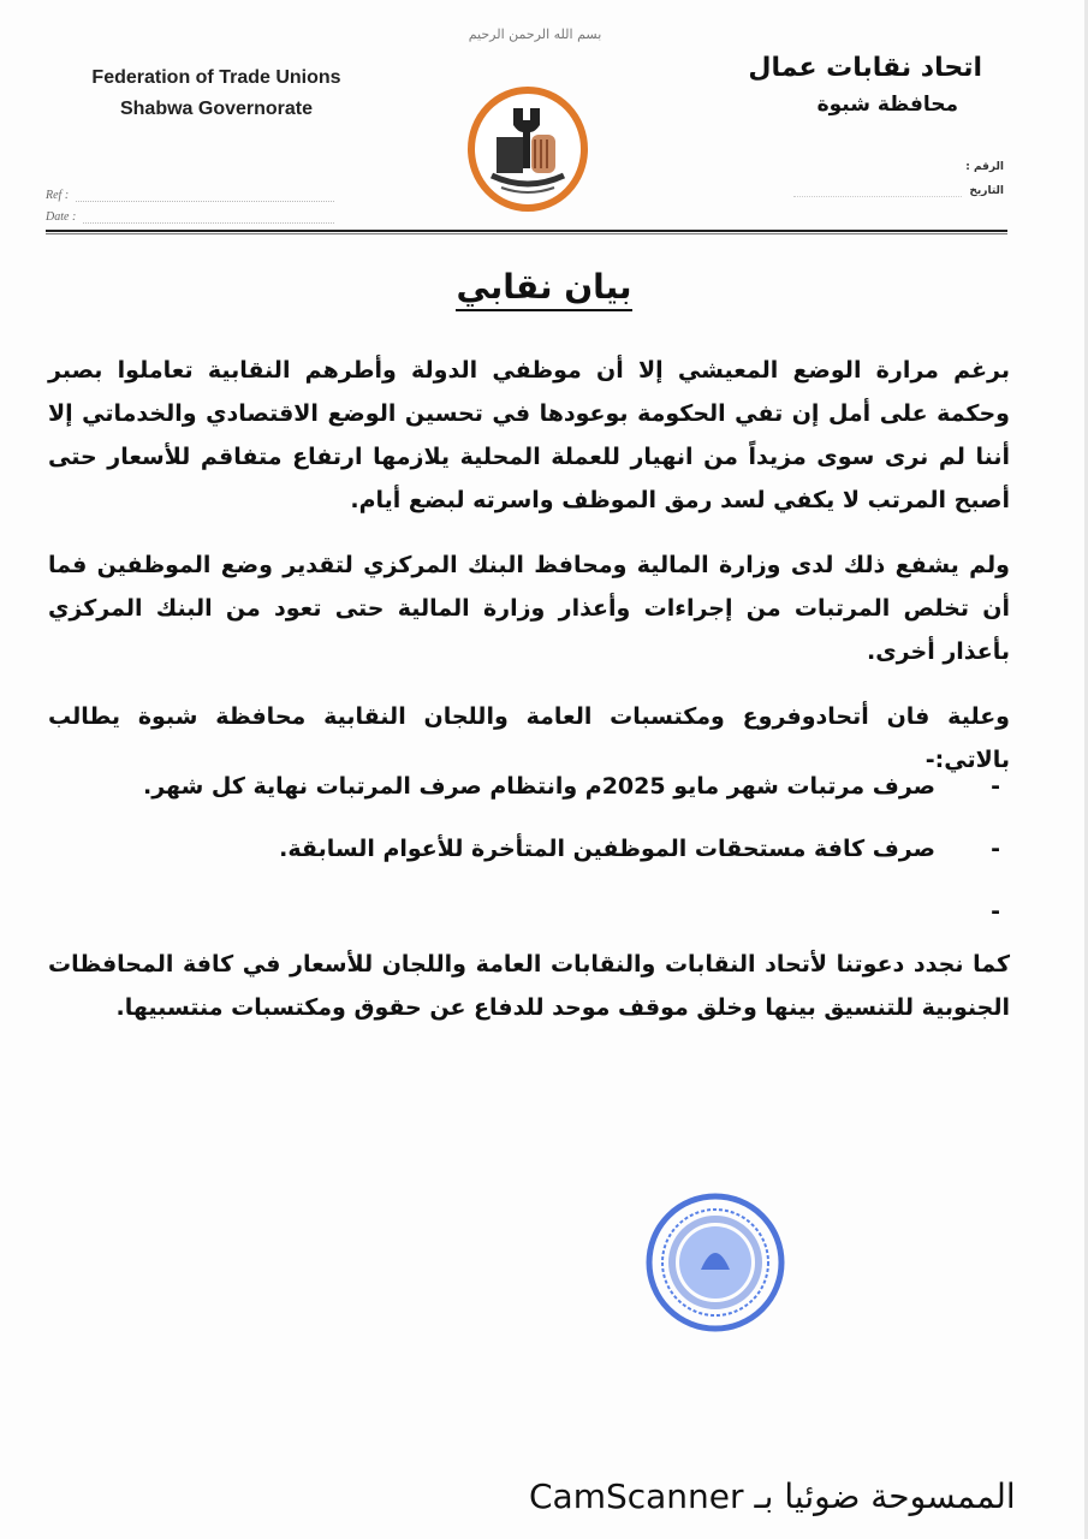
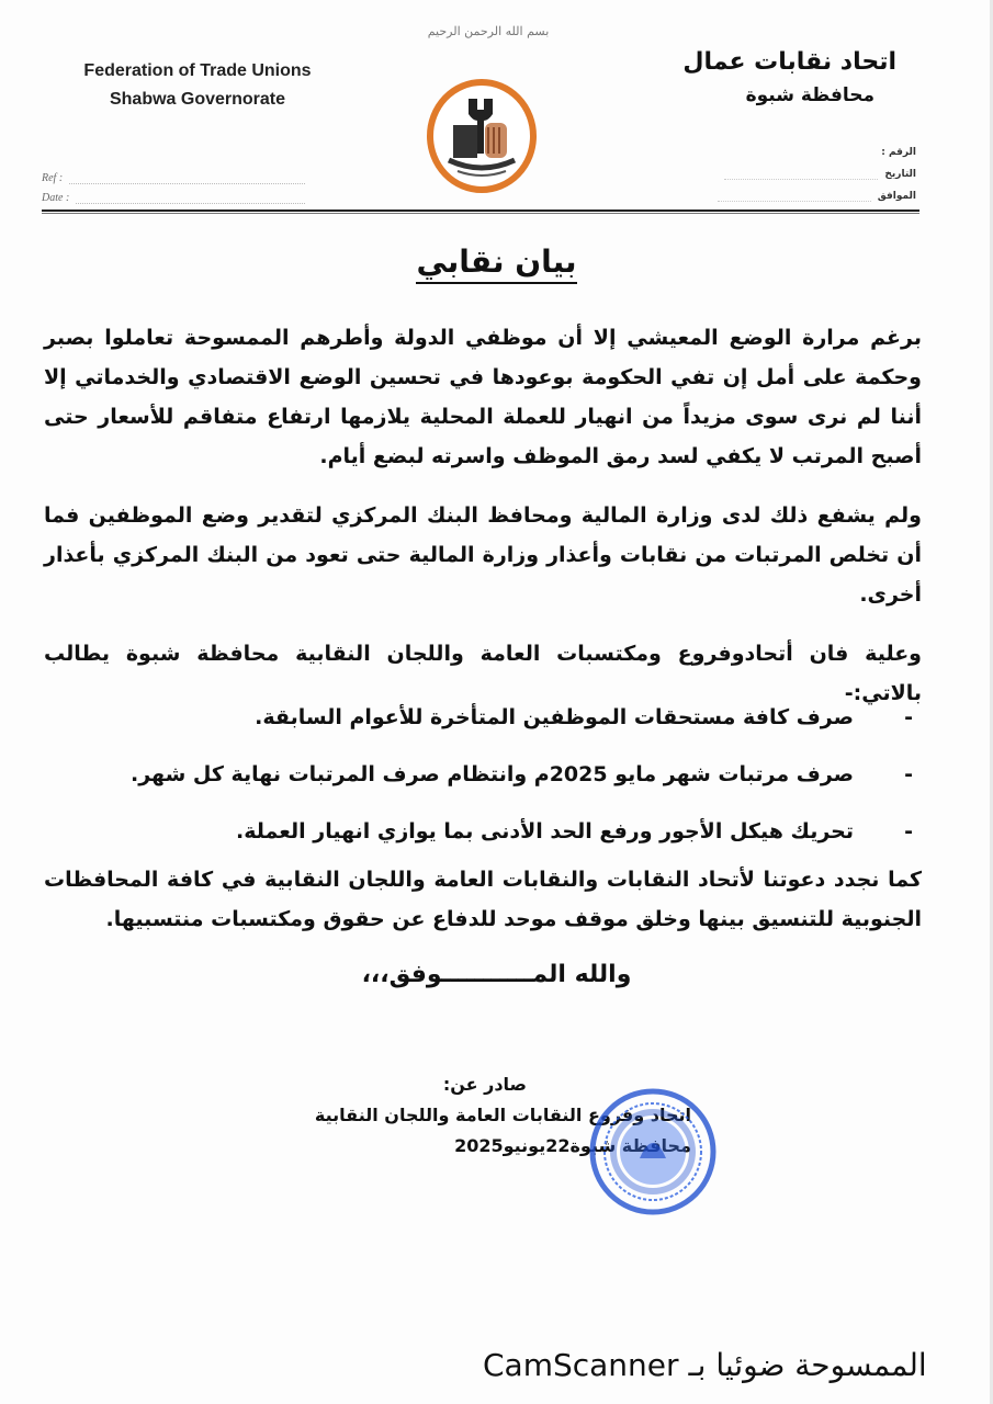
  بسم الله الرحمن الرحيم
  Federation of Trade Unions
  Shabwa Governorate
  اتحاد نقابات عمال
  محافظة شبوة
  Ref :
  Date :
  الرقم :
  التاريخ
+ الموافق
  بيان نقابي
- برغم مرارة الوضع المعيشي إلا أن موظفي الدولة وأطرهم النقابية تعاملوا بصبر وحكمة على أمل إن تفي الحكومة بوعودها في تحسين الوضع الاقتصادي والخدماتي إلا أننا لم نرى سوى مزيداً من انهيار للعملة المحلية يلازمها ارتفاع متفاقم للأسعار حتى أصبح المرتب لا يكفي لسد رمق الموظف واسرته لبضع أيام.
+ برغم مرارة الوضع المعيشي إلا أن موظفي الدولة وأطرهم الممسوحة تعاملوا بصبر وحكمة على أمل إن تفي الحكومة بوعودها في تحسين الوضع الاقتصادي والخدماتي إلا أننا لم نرى سوى مزيداً من انهيار للعملة المحلية يلازمها ارتفاع متفاقم للأسعار حتى أصبح المرتب لا يكفي لسد رمق الموظف واسرته لبضع أيام.
- ولم يشفع ذلك لدى وزارة المالية ومحافظ البنك المركزي لتقدير وضع الموظفين فما أن تخلص المرتبات من إجراءات وأعذار وزارة المالية حتى تعود من البنك المركزي بأعذار أخرى.
+ ولم يشفع ذلك لدى وزارة المالية ومحافظ البنك المركزي لتقدير وضع الموظفين فما أن تخلص المرتبات من نقابات وأعذار وزارة المالية حتى تعود من البنك المركزي بأعذار أخرى.
  وعلية فان أتحادوفروع ومكتسبات العامة واللجان النقابية محافظة شبوة يطالب بالاتي:-
  -
- صرف مرتبات شهر مايو 2025م وانتظام صرف المرتبات نهاية كل شهر.
+ صرف كافة مستحقات الموظفين المتأخرة للأعوام السابقة.
  -
- صرف كافة مستحقات الموظفين المتأخرة للأعوام السابقة.
+ صرف مرتبات شهر مايو 2025م وانتظام صرف المرتبات نهاية كل شهر.
  -
+ تحريك هيكل الأجور ورفع الحد الأدنى بما يوازي انهيار العملة.
- كما نجدد دعوتنا لأتحاد النقابات والنقابات العامة واللجان للأسعار في كافة المحافظات الجنوبية للتنسيق بينها وخلق موقف موحد للدفاع عن حقوق ومكتسبات منتسبيها.
+ كما نجدد دعوتنا لأتحاد النقابات والنقابات العامة واللجان النقابية في كافة المحافظات الجنوبية للتنسيق بينها وخلق موقف موحد للدفاع عن حقوق ومكتسبات منتسبيها.
+ والله المـــــــــــوفق،،،
+ صادر عن:
+ اتحاد وفروع النقابات العامة واللجان النقابية
+ محافظة شبوة22يونيو2025
  الممسوحة ضوئيا بـ CamScanner
